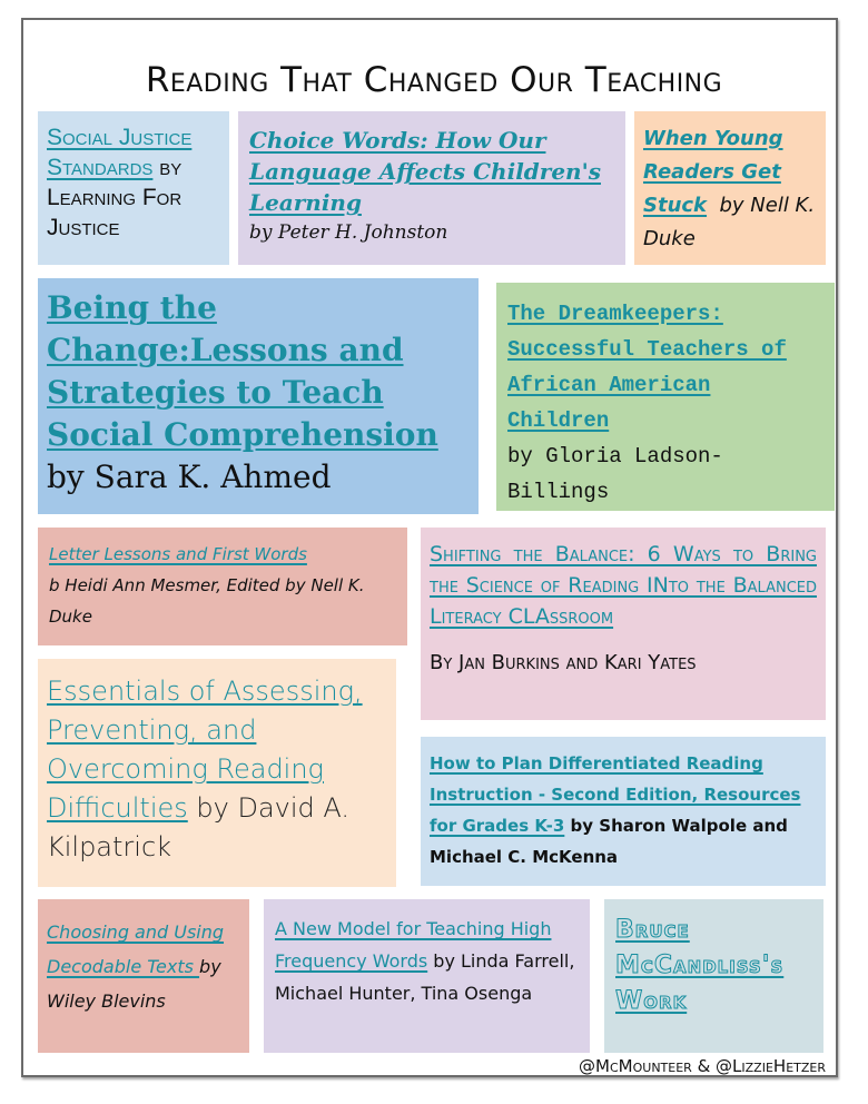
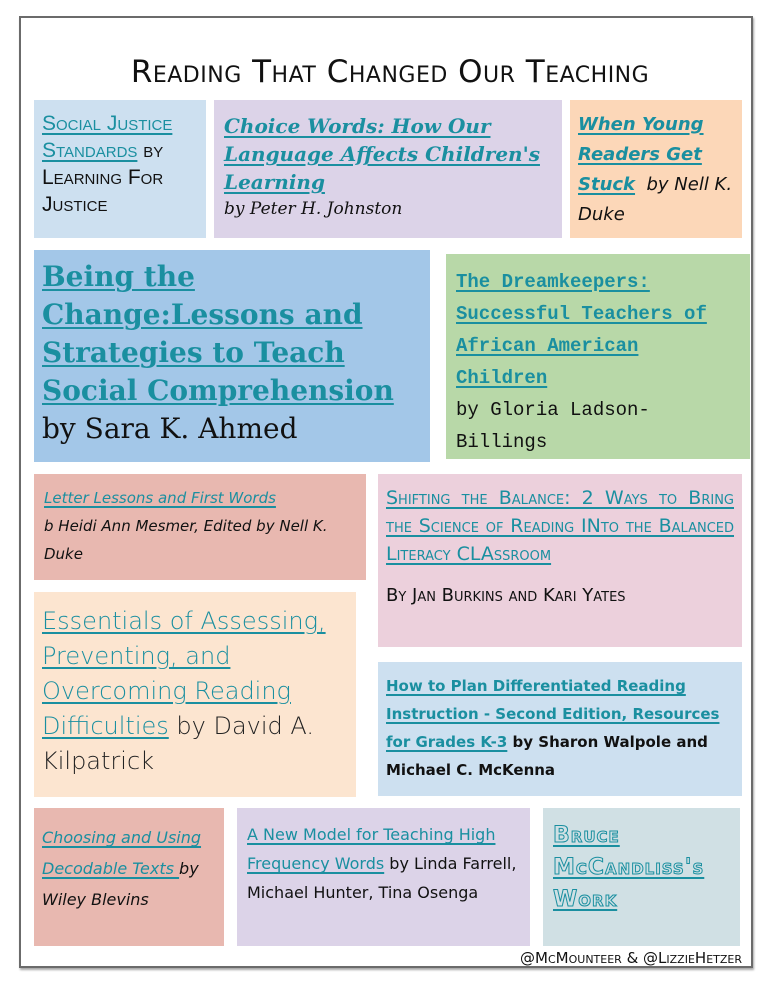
  Reading That Changed Our Teaching
  Social Justice Standards by Learning For Justice
  Choice Words: How Our Language Affects Children's Learning
  by Peter H. Johnston
  When Young Readers Get Stuck by Nell K. Duke
  Being the Change:Lessons and Strategies to Teach Social Comprehension
  by Sara K. Ahmed
  The Dreamkeepers: Successful Teachers of African American Children
  by Gloria Ladson-Billings
  Letter Lessons and First Words
  b Heidi Ann Mesmer, Edited by Nell K. Duke
  Essentials of Assessing, Preventing, and Overcoming Reading Difficulties by David A. Kilpatrick
- Shifting the Balance: 6 Ways to Bring the Science of Reading INto the Balanced Literacy CLAssroom
+ Shifting the Balance: 2 Ways to Bring the Science of Reading INto the Balanced Literacy CLAssroom
  By Jan Burkins and Kari Yates
  How to Plan Differentiated Reading Instruction - Second Edition, Resources for Grades K-3 by Sharon Walpole and Michael C. McKenna
  Choosing and Using Decodable Texts by Wiley Blevins
  A New Model for Teaching High Frequency Words by Linda Farrell, Michael Hunter, Tina Osenga
  Bruce McCandliss's Work
  @McMounteer & @LizzieHetzer
